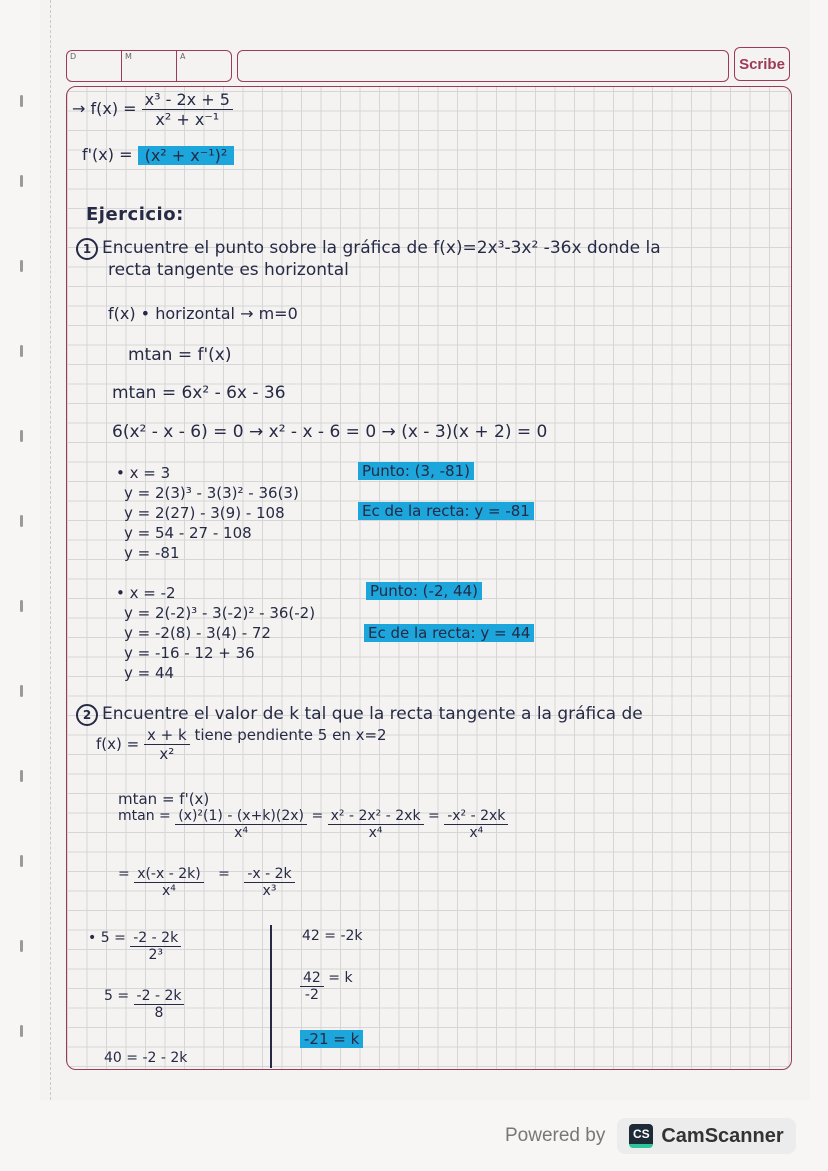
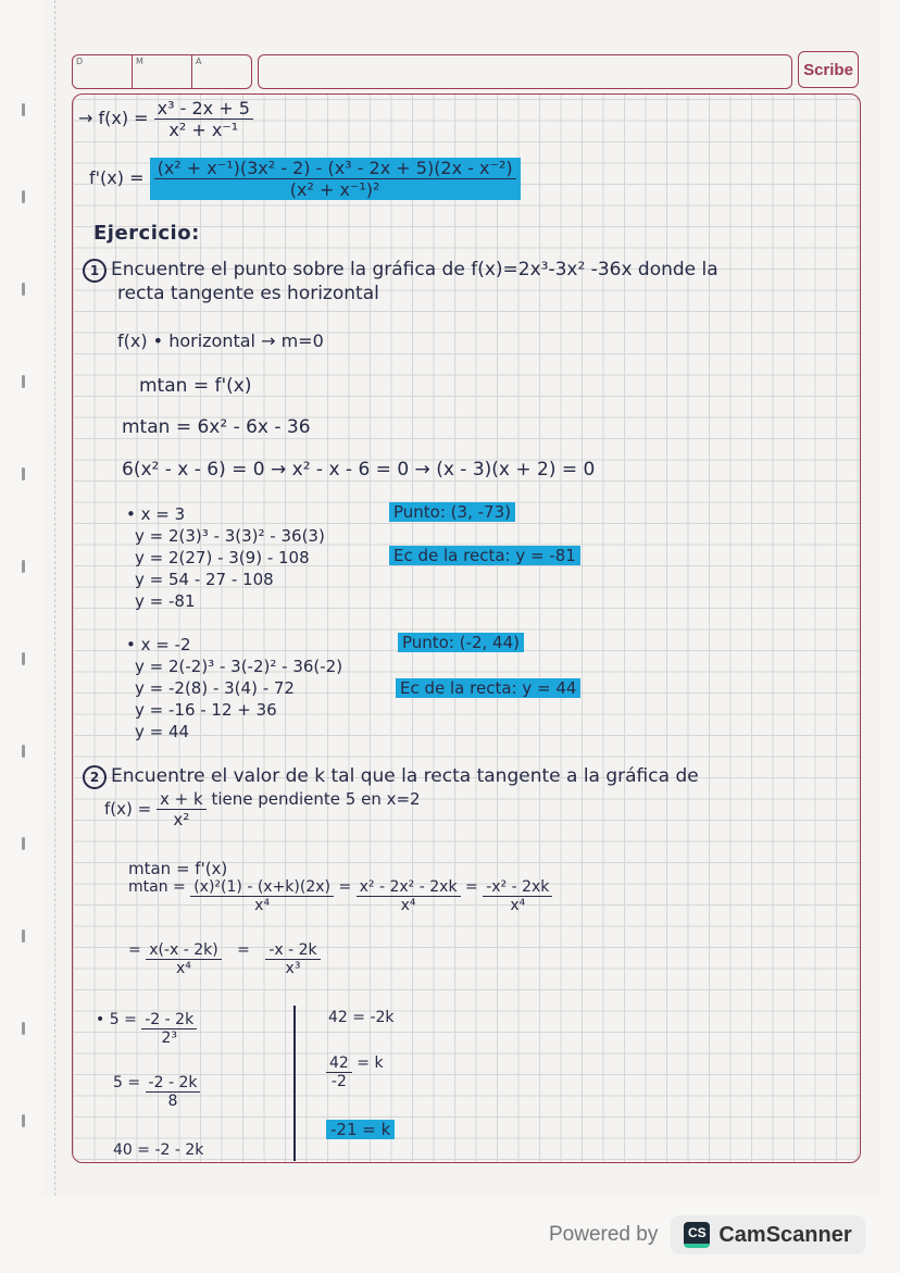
  D
  M
  A
  Scribe
  → f(x) =
  x³ - 2x + 5
  x² + x⁻¹
  f'(x) =
+ (x² + x⁻¹)(3x² - 2) - (x³ - 2x + 5)(2x - x⁻²)
  (x² + x⁻¹)²
  Ejercicio:
  1 Encuentre el punto sobre la gráfica de f(x)=2x³-3x² -36x donde la
  recta tangente es horizontal
  f(x) • horizontal → m=0
  mtan = f'(x)
  mtan = 6x² - 6x - 36
  6(x² - x - 6) = 0 → x² - x - 6 = 0 → (x - 3)(x + 2) = 0
  • x = 3
  y = 2(3)³ - 3(3)² - 36(3)
  y = 2(27) - 3(9) - 108
  y = 54 - 27 - 108
  y = -81
- Punto: (3, -81)
+ Punto: (3, -73)
  Ec de la recta: y = -81
  • x = -2
  y = 2(-2)³ - 3(-2)² - 36(-2)
  y = -2(8) - 3(4) - 72
  y = -16 - 12 + 36
  y = 44
  Punto: (-2, 44)
  Ec de la recta: y = 44
  2 Encuentre el valor de k tal que la recta tangente a la gráfica de
  f(x) =
  x + k
  x²
  tiene pendiente 5 en x=2
  mtan = f'(x)
  mtan =
  (x)²(1) - (x+k)(2x)
  x⁴
  =
  x² - 2x² - 2xk
  x⁴
  =
  -x² - 2xk
  x⁴
  =
  x(-x - 2k)
  x⁴
  =
  -x - 2k
  x³
  • 5 =
  -2 - 2k
  2³
  5 =
  -2 - 2k
  8
  40 = -2 - 2k
  42 = -2k
  42
  -2
  = k
  -21 = k
  Powered by
  CS
  CamScanner
